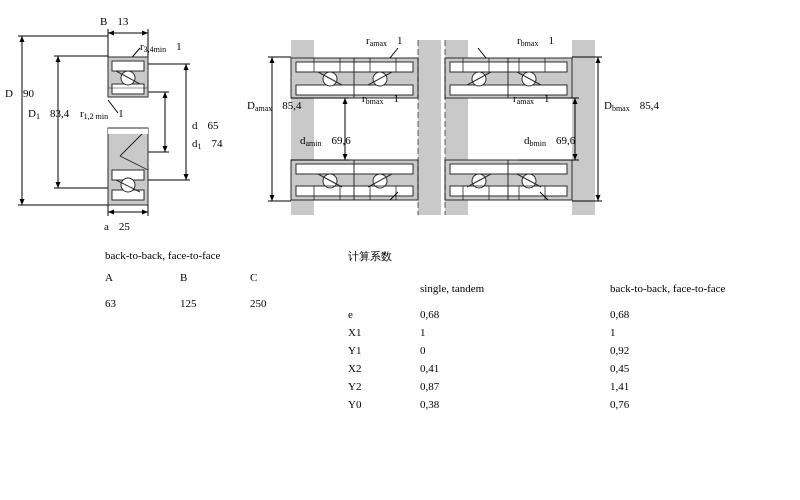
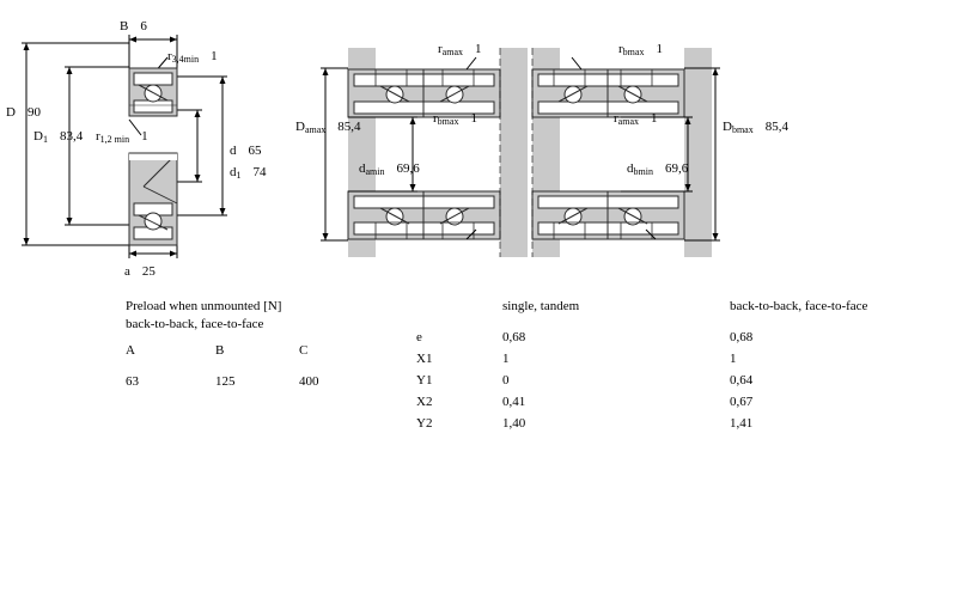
- B 13
+ B 6
  r3,4min 1
  r1,2 min 1
  D 90
  D1 83,4
  d 65
  d1 74
  a 25
  ramax 1
  rbmax 1
  rbmax 1
  ramax 1
  Damax 85,4
  damin 69,6
  Dbmax 85,4
  dbmin 69,6
+ Preload when unmounted [N]
  back-to-back, face-to-face
  A	B	C
- 63	125	250
+ 63	125	400
- 计算系数
  	single, tandem	back-to-back, face-to-face
  e	0,68	0,68
  X1	1	1
- Y1	0	0,92
+ Y1	0	0,64
- X2	0,41	0,45
+ X2	0,41	0,67
- Y2	0,87	1,41
+ Y2	1,40	1,41
- Y0	0,38	0,76
